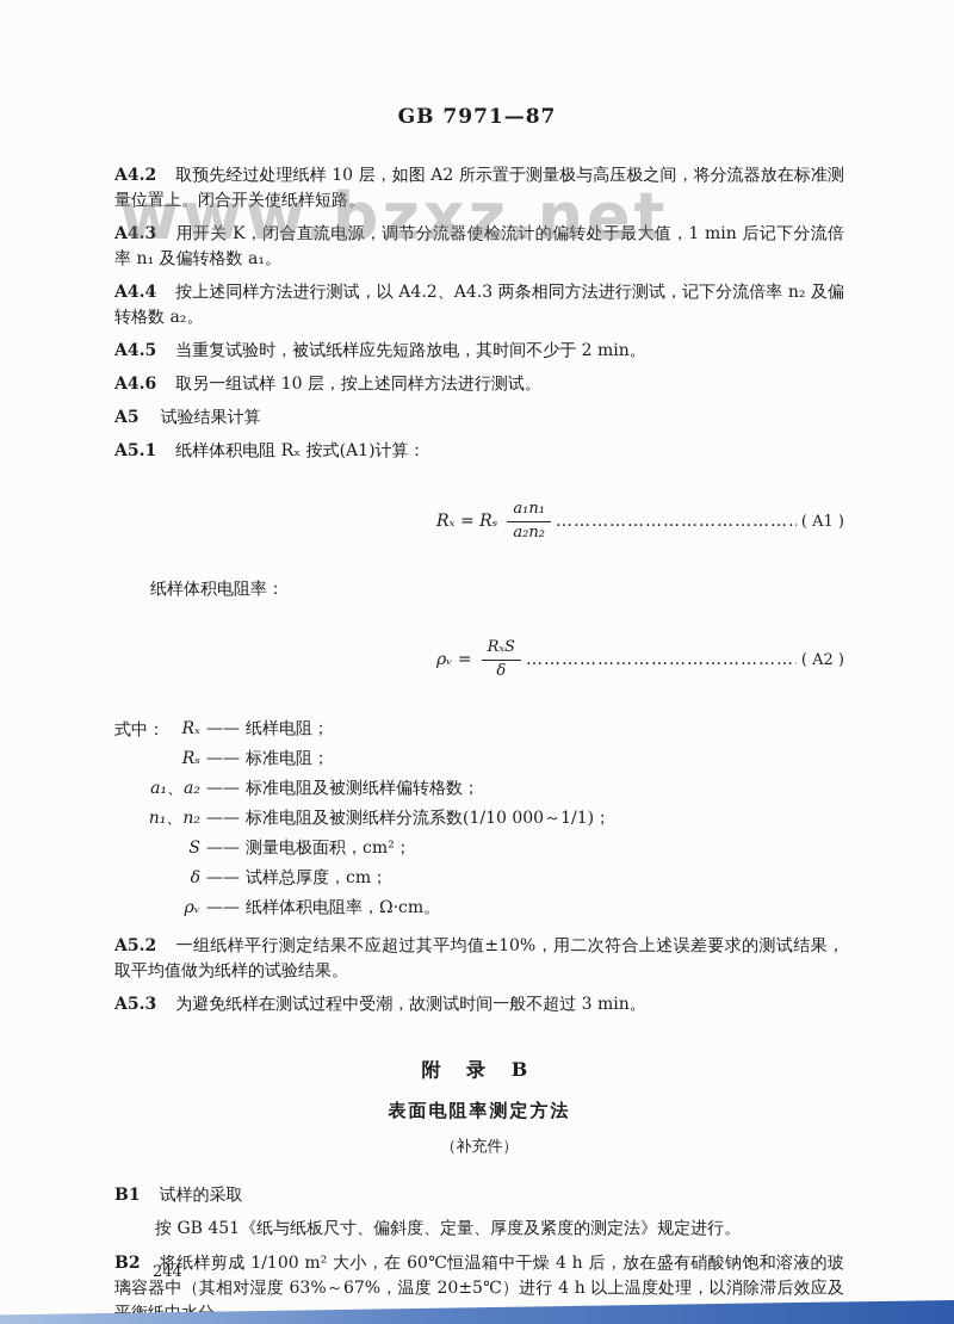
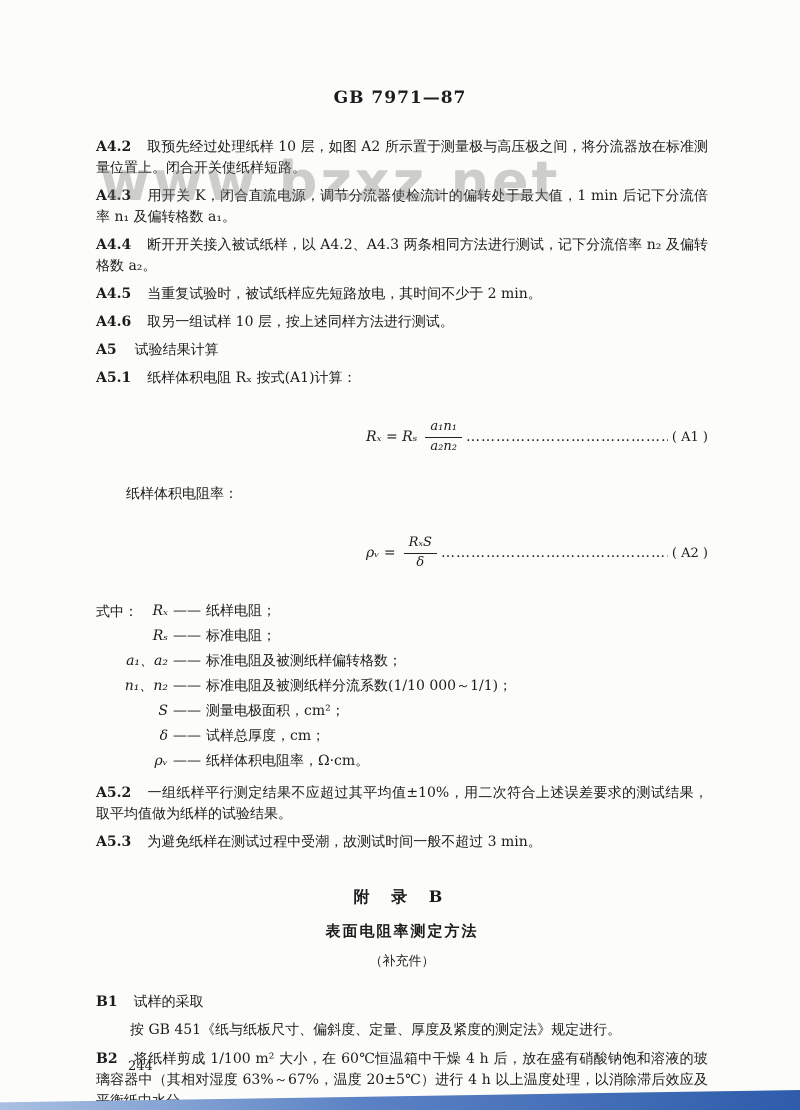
  GB 7971—87
  www.bzxz.net
  A4.2 取预先经过处理纸样 10 层，如图 A2 所示置于测量极与高压极之间，将分流器放在标准测量位置上。闭合开关使纸样短路。
  A4.3 用开关 K，闭合直流电源，调节分流器使检流计的偏转处于最大值，1 min 后记下分流倍率 n₁ 及偏转格数 a₁。
- A4.4 按上述同样方法进行测试，以 A4.2、A4.3 两条相同方法进行测试，记下分流倍率 n₂ 及偏转格数 a₂。
+ A4.4 断开开关接入被试纸样，以 A4.2、A4.3 两条相同方法进行测试，记下分流倍率 n₂ 及偏转格数 a₂。
  A4.5 当重复试验时，被试纸样应先短路放电，其时间不少于 2 min。
  A4.6 取另一组试样 10 层，按上述同样方法进行测试。
  A5 试验结果计算
  A5.1 纸样体积电阻 Rₓ 按式(A1)计算：
  Rₓ = Rₛ
  a₁n₁
  a₂n₂
  ( A1 )
  纸样体积电阻率：
  ρᵥ =
  RₓS
  δ
  ………………………………………
  ( A2 )
  式中：
  Rₓ
  ——
  纸样电阻；
  Rₛ
  ——
  标准电阻；
  a₁、a₂
  ——
  标准电阻及被测纸样偏转格数；
  n₁、n₂
  ——
  标准电阻及被测纸样分流系数(1/10 000～1/1)；
  S
  ——
  测量电极面积，cm²；
  δ
  ——
  试样总厚度，cm；
  ρᵥ
  ——
  纸样体积电阻率，Ω·cm。
  A5.2 一组纸样平行测定结果不应超过其平均值±10%，用二次符合上述误差要求的测试结果，取平均值做为纸样的试验结果。
  A5.3 为避免纸样在测试过程中受潮，故测试时间一般不超过 3 min。
  附 录 B
  表面电阻率测定方法
  （补充件）
  B1 试样的采取
  按 GB 451《纸与纸板尺寸、偏斜度、定量、厚度及紧度的测定法》规定进行。
  B2 将纸样剪成 1/100 m² 大小，在 60℃恒温箱中干燥 4 h 后，放在盛有硝酸钠饱和溶液的玻璃容器中（其相对湿度 63%～67%，温度 20±5℃）进行 4 h 以上温度处理，以消除滞后效应及
  244
